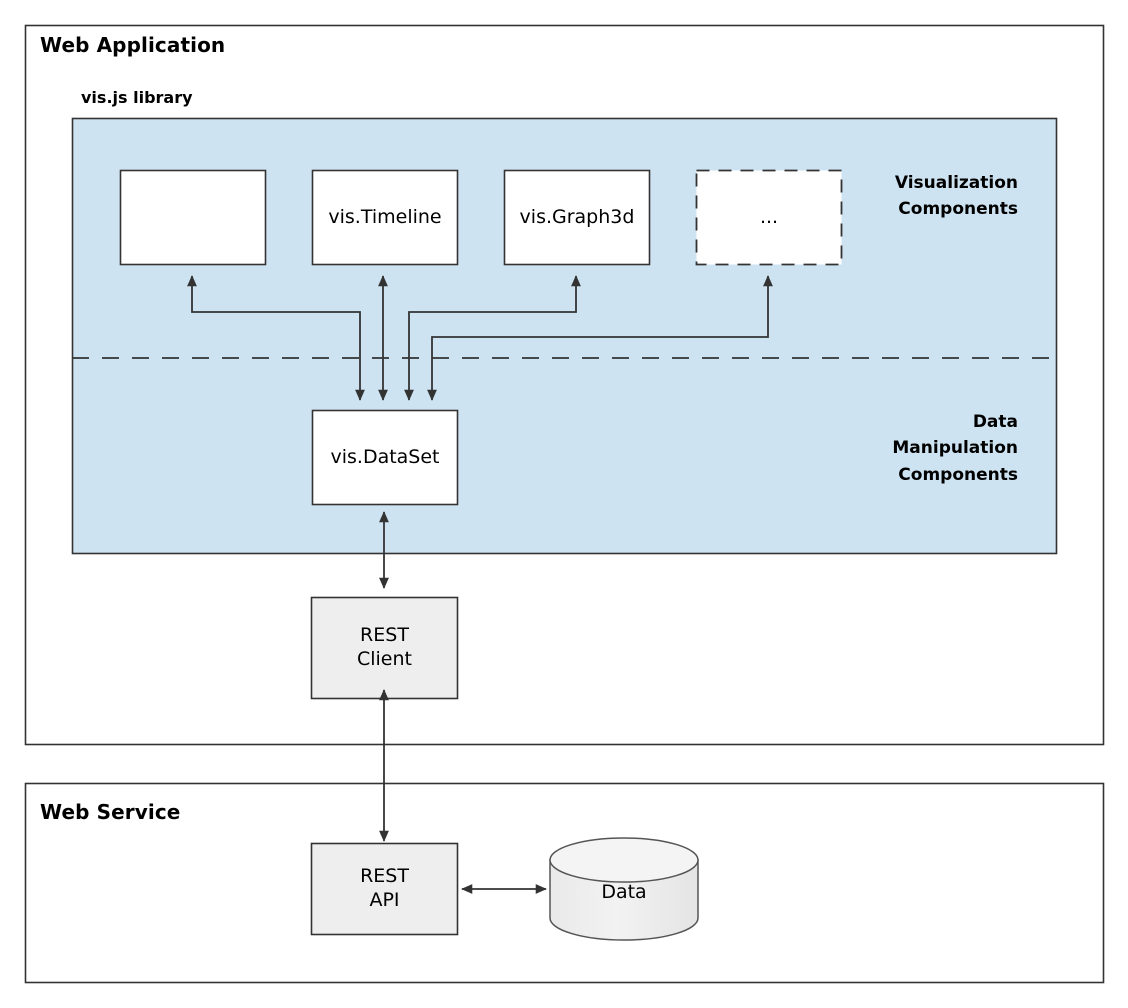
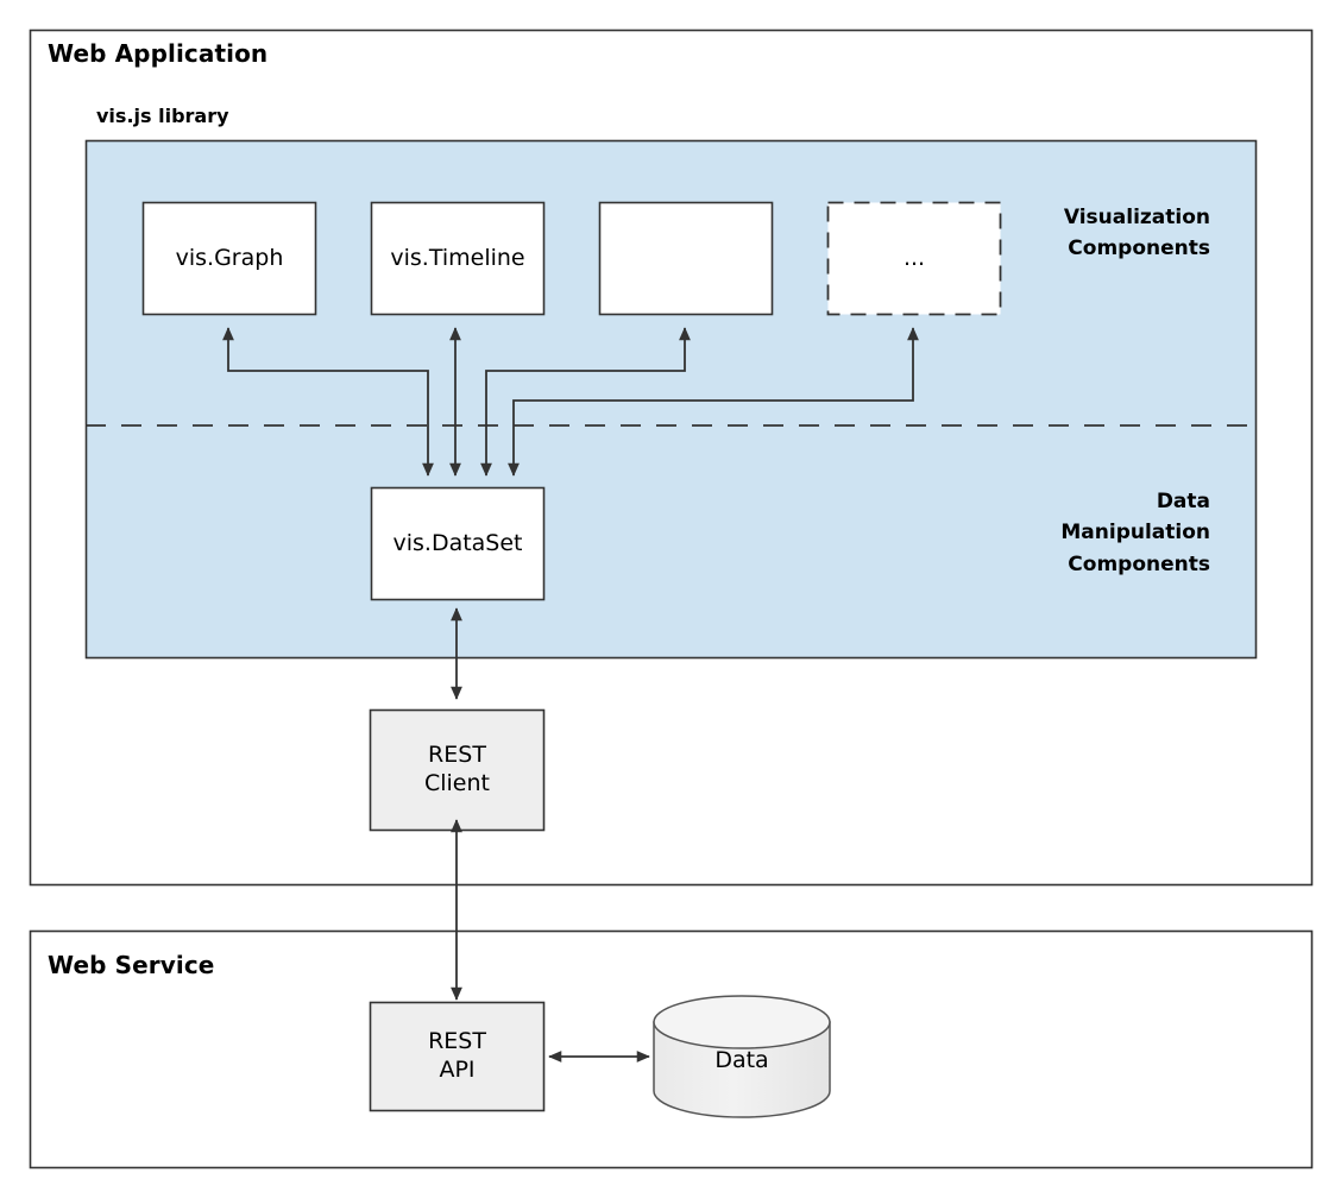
  Web Application
  Web Service
  vis.js library
  Visualization
  Components
  Data
  Manipulation
  Components
+ vis.Graph
  vis.Timeline
- vis.Graph3d
  ...
  vis.DataSet
  REST
  Client
  REST
  API
  Data
